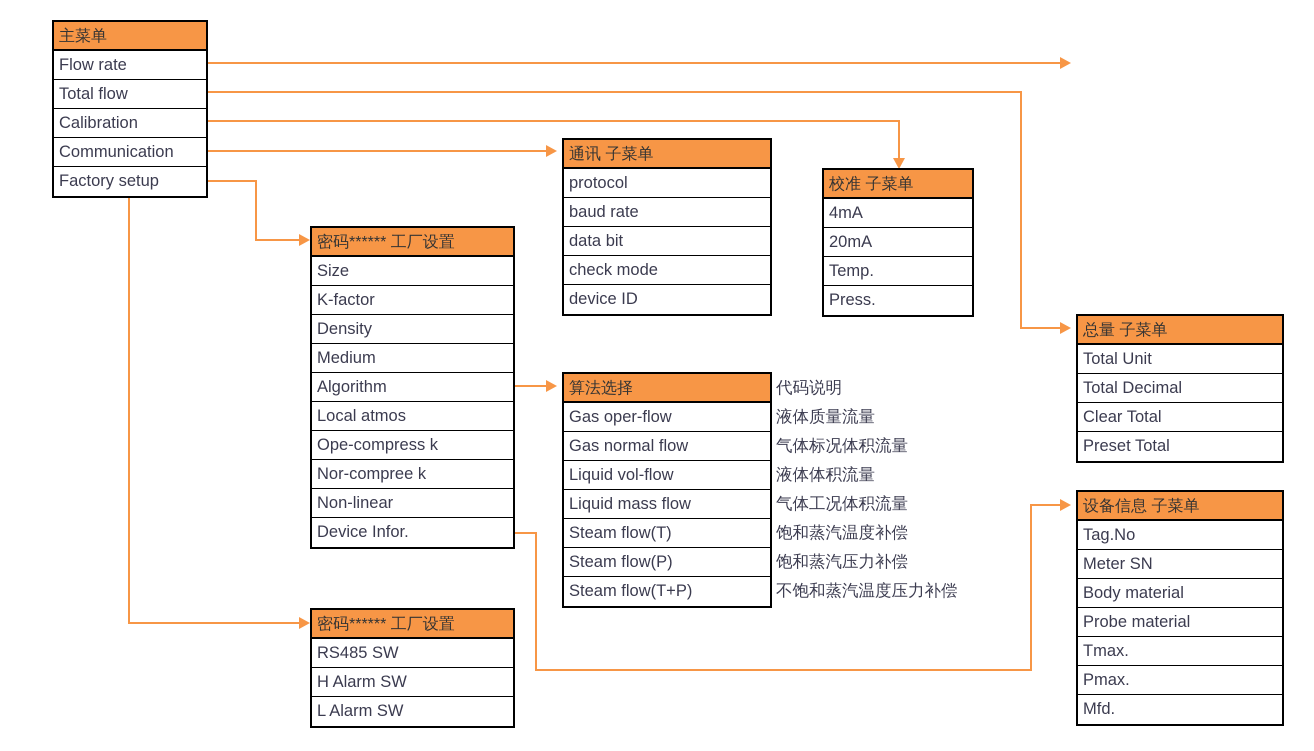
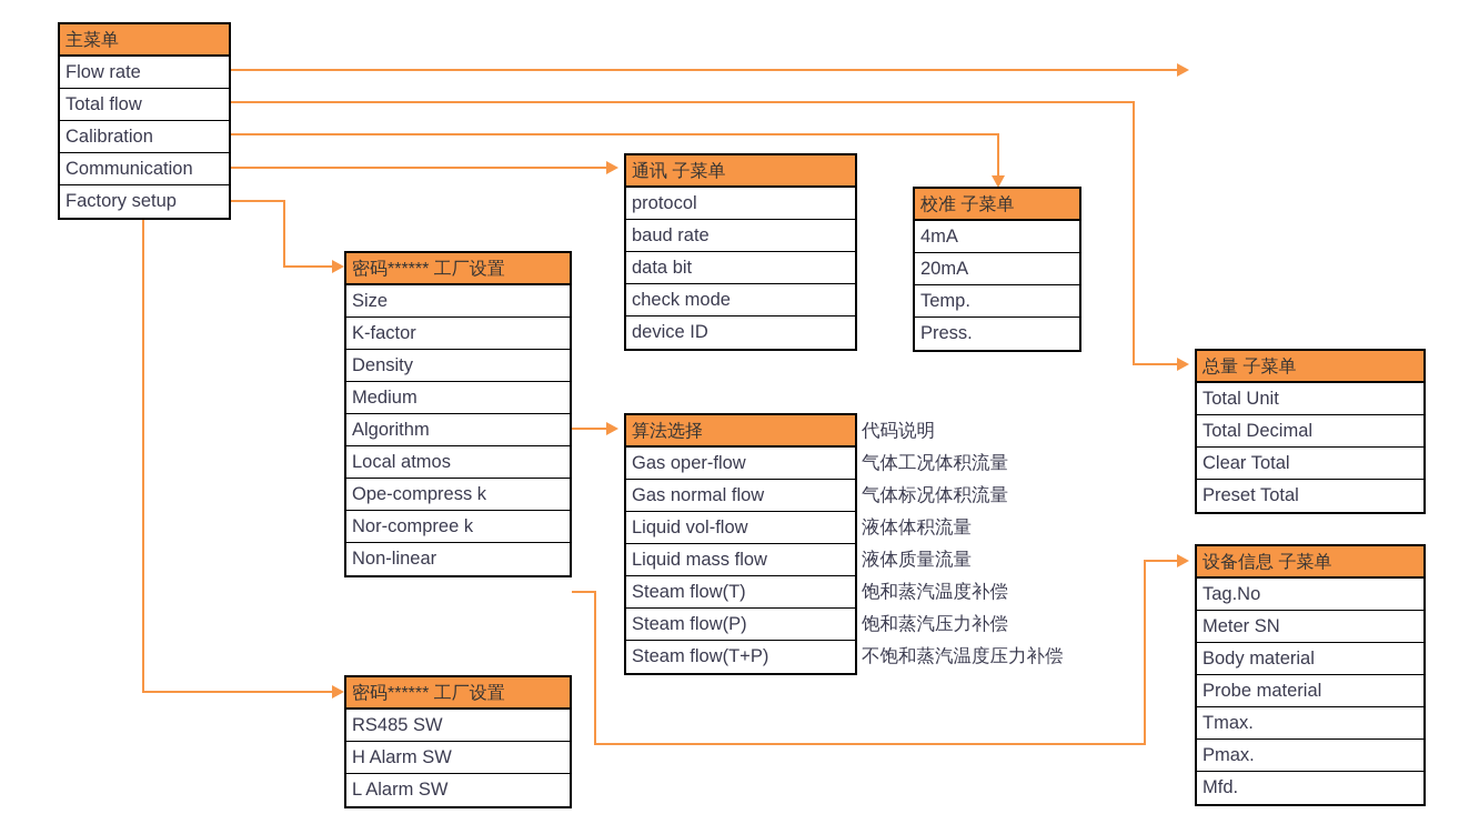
  主菜单
  Flow rate
  Total flow
  Calibration
  Communication
  Factory setup
  总量 子菜单
  Total Unit
  Total Decimal
  Clear Total
  Preset Total
  设备信息 子菜单
  Tag.No
  Meter SN
  Body material
  Probe material
  Tmax.
  Pmax.
  Mfd.
  通讯 子菜单
  protocol
  baud rate
  data bit
  check mode
  device ID
  校准 子菜单
  4mA
  20mA
  Temp.
  Press.
  密码****** 工厂设置
  Size
  K-factor
  Density
  Medium
  Algorithm
  Local atmos
  Ope-compress k
  Nor-compree k
  Non-linear
- Device Infor.
  密码****** 工厂设置
  RS485 SW
  H Alarm SW
  L Alarm SW
  算法选择
  Gas oper-flow
  Gas normal flow
  Liquid vol-flow
  Liquid mass flow
  Steam flow(T)
  Steam flow(P)
  Steam flow(T+P)
  代码说明
- 液体质量流量
+ 气体工况体积流量
  气体标况体积流量
  液体体积流量
- 气体工况体积流量
+ 液体质量流量
  饱和蒸汽温度补偿
  饱和蒸汽压力补偿
  不饱和蒸汽温度压力补偿
